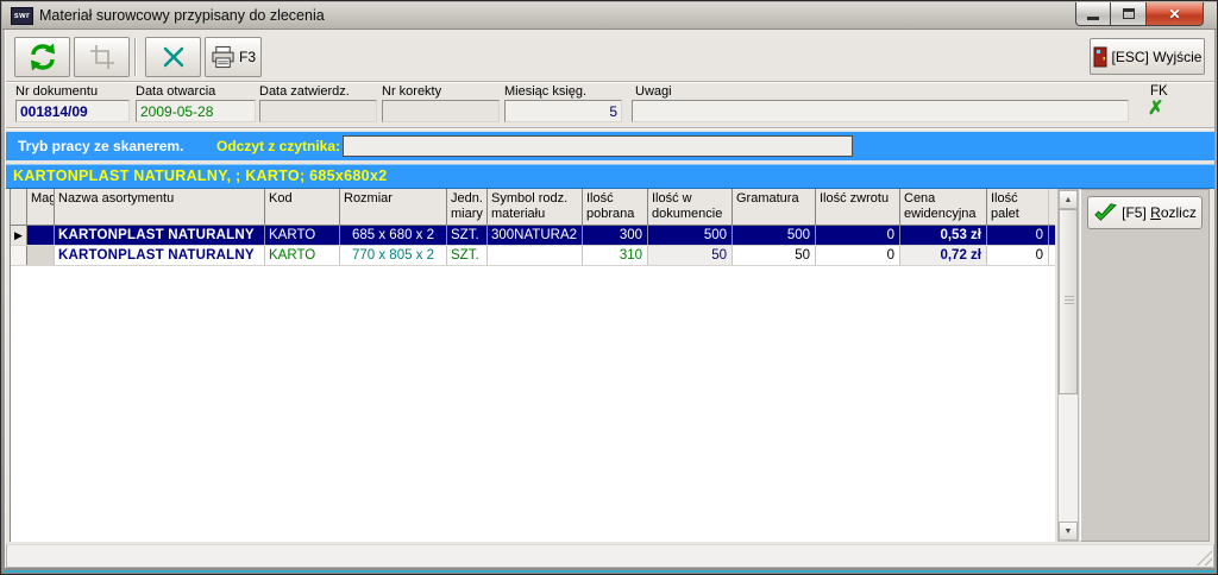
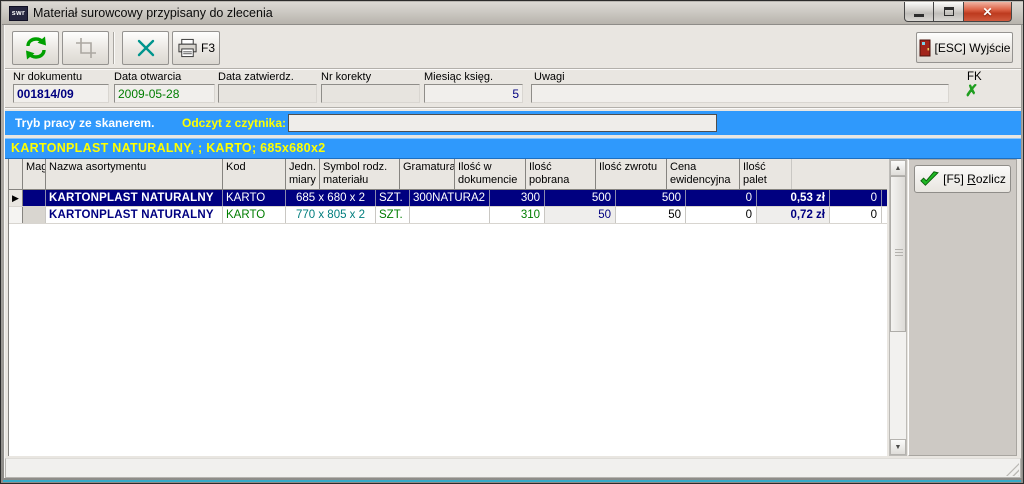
  Materiał surowcowy przypisany do zlecenia
  ✕
  F3
  [ESC] Wyjście
  Nr dokumentu
  Data otwarcia
  Data zatwierdz.
  Nr korekty
  Miesiąc księg.
  Uwagi
  001814/09
  2009-05-28
  5
  FK
  ✗
  Tryb pracy ze skanerem.
  Odczyt z czytnika:
  KARTONPLAST NATURALNY, ; KARTO; 685x680x2
  Mag
  Nazwa asortymentu
  Kod
- Rozmiar
  Jedn. miary
  Symbol rodz. materiału
- Ilość pobrana
+ Gramatura
  Ilość w dokumencie
- Gramatura
+ Ilość pobrana
  Ilość zwrotu
  Cena ewidencyjna
  Ilość palet
  ▶
  KARTONPLAST NATURALNY
  KARTO
  685 x 680 x 2
  SZT.
  300NATURA2
  300
  500
  500
  0
  0,53 zł
  0
  KARTONPLAST NATURALNY
  KARTO
  770 x 805 x 2
  SZT.
  310
  50
  50
  0
  0,72 zł
  0
  [F5] Rozlicz
